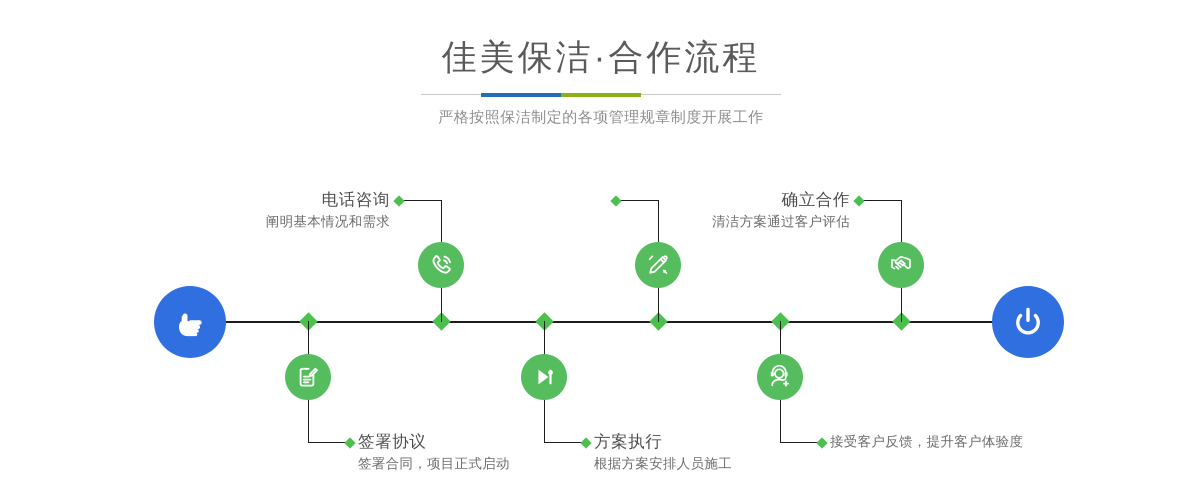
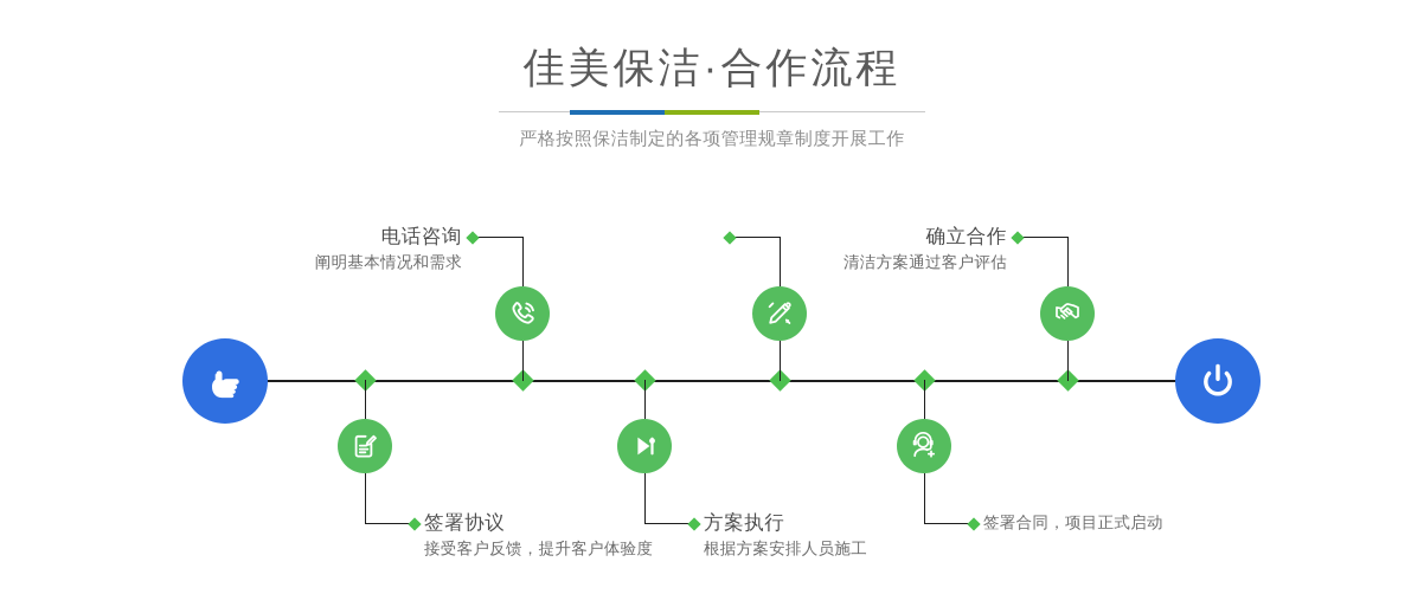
  佳美保洁·合作流程
  严格按照保洁制定的各项管理规章制度开展工作
  电话咨询
  阐明基本情况和需求
  签署协议
- 签署合同，项目正式启动
+ 接受客户反馈，提升客户体验度
  方案执行
  根据方案安排人员施工
  确立合作
  清洁方案通过客户评估
- 接受客户反馈，提升客户体验度
+ 签署合同，项目正式启动
